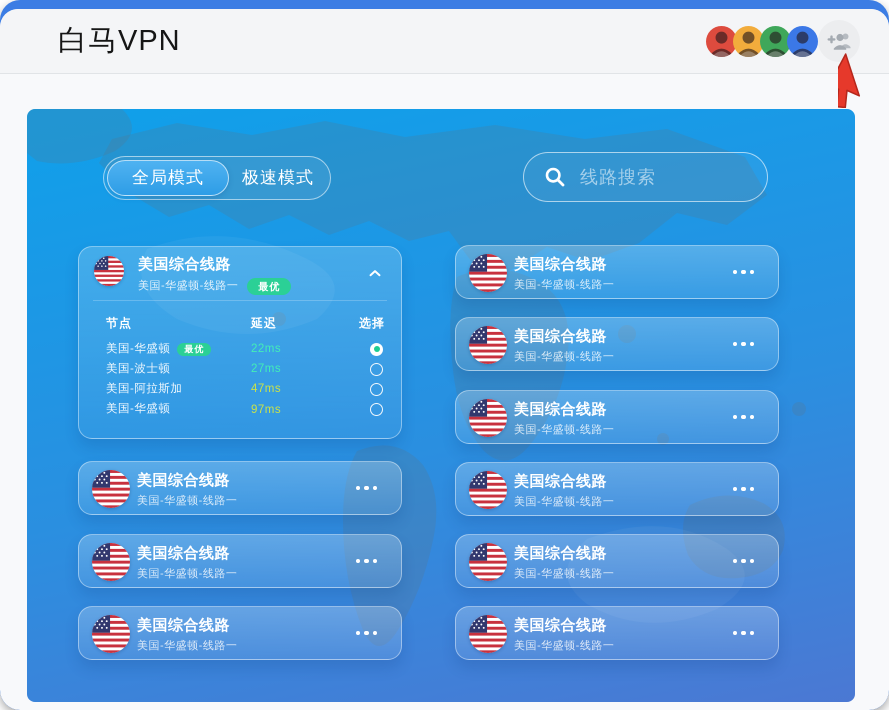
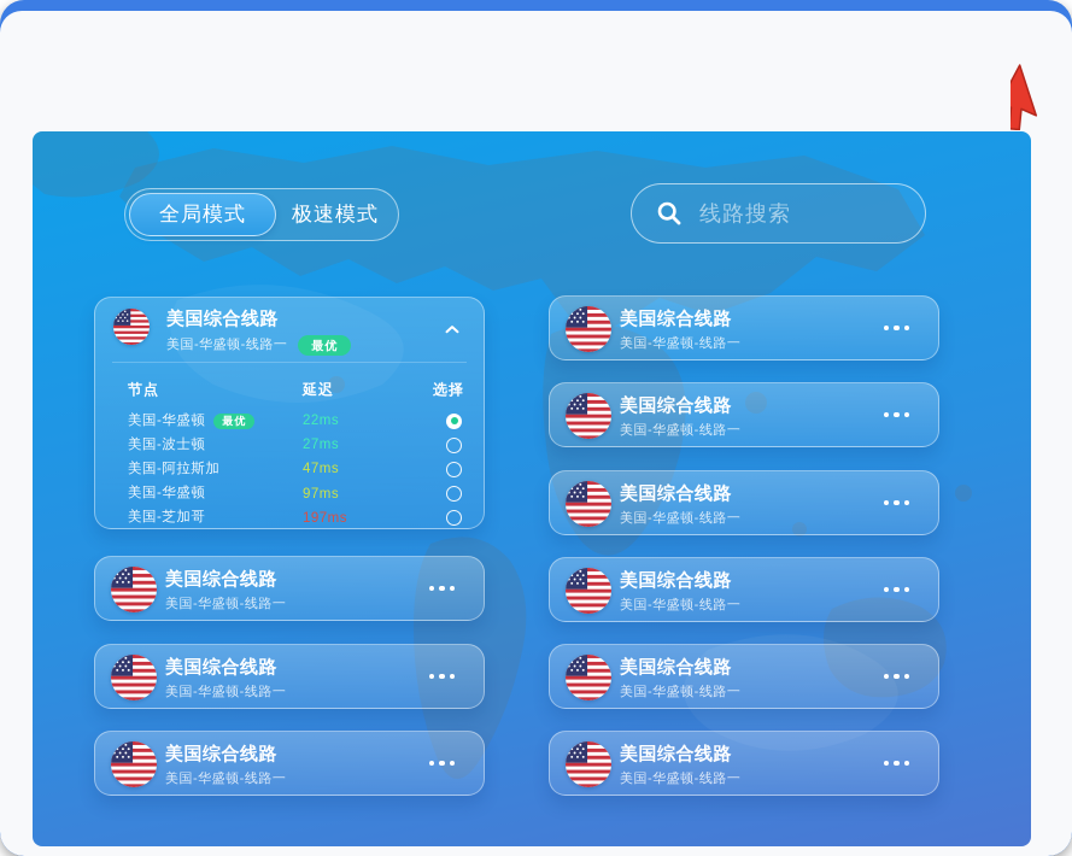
- 白马VPN
  全局模式
  极速模式
  线路搜索
  美国综合线路
  美国-华盛顿-线路一
  最优
  节点
  延迟
  选择
  美国-华盛顿
  最优
  22ms
  美国-波士顿
  27ms
  美国-阿拉斯加
  47ms
  美国-华盛顿
  97ms
+ 美国-芝加哥
+ 197ms
  美国综合线路
  美国-华盛顿-线路一
  美国综合线路
  美国-华盛顿-线路一
  美国综合线路
  美国-华盛顿-线路一
  美国综合线路
  美国-华盛顿-线路一
  美国综合线路
  美国-华盛顿-线路一
  美国综合线路
  美国-华盛顿-线路一
  美国综合线路
  美国-华盛顿-线路一
  美国综合线路
  美国-华盛顿-线路一
  美国综合线路
  美国-华盛顿-线路一
